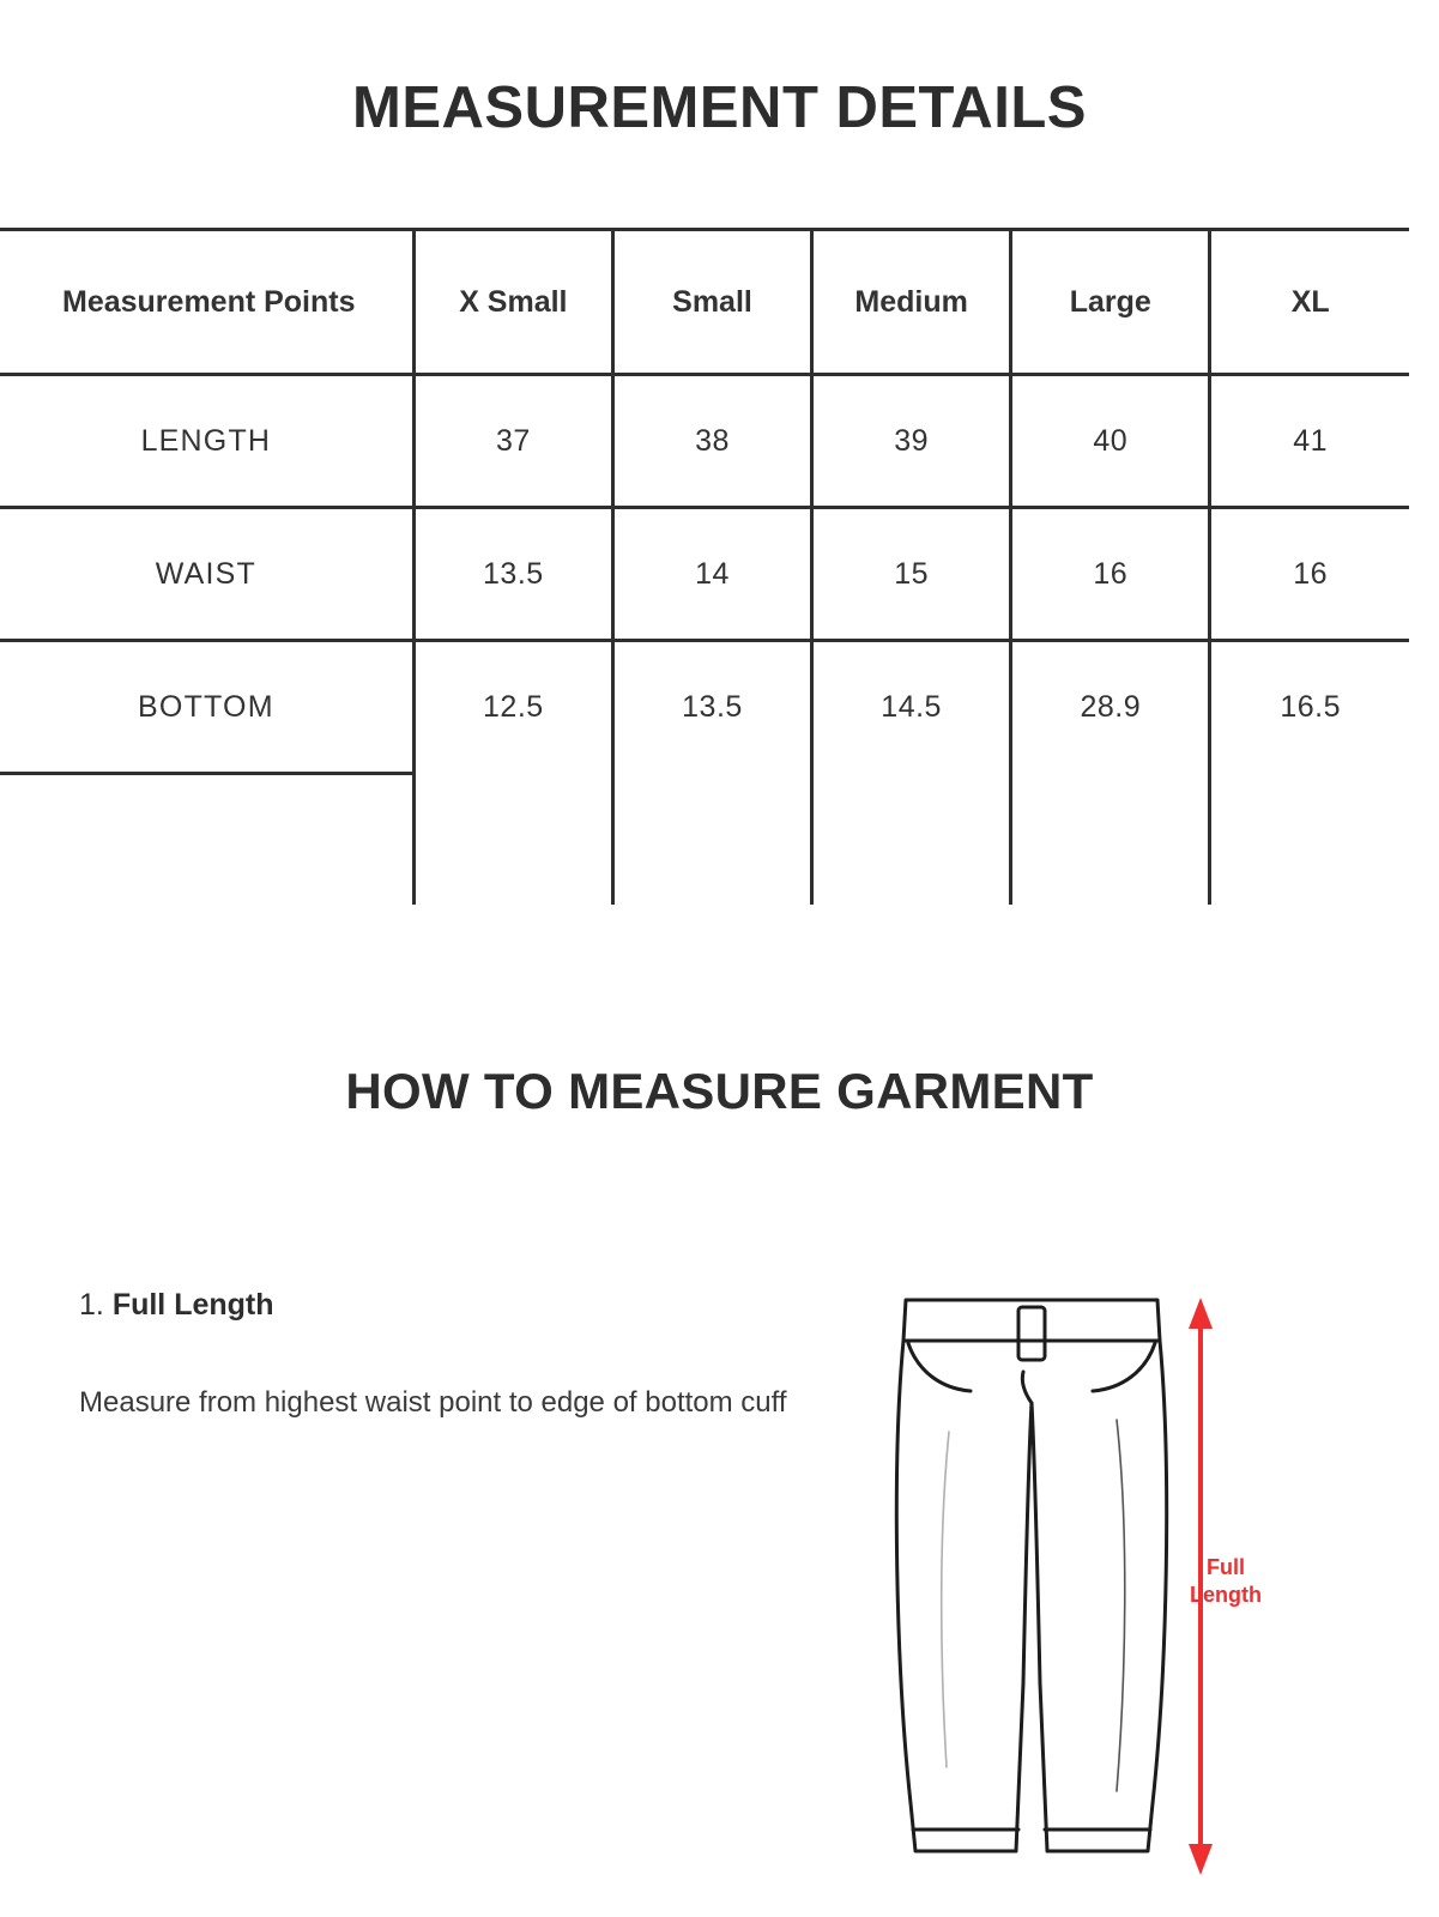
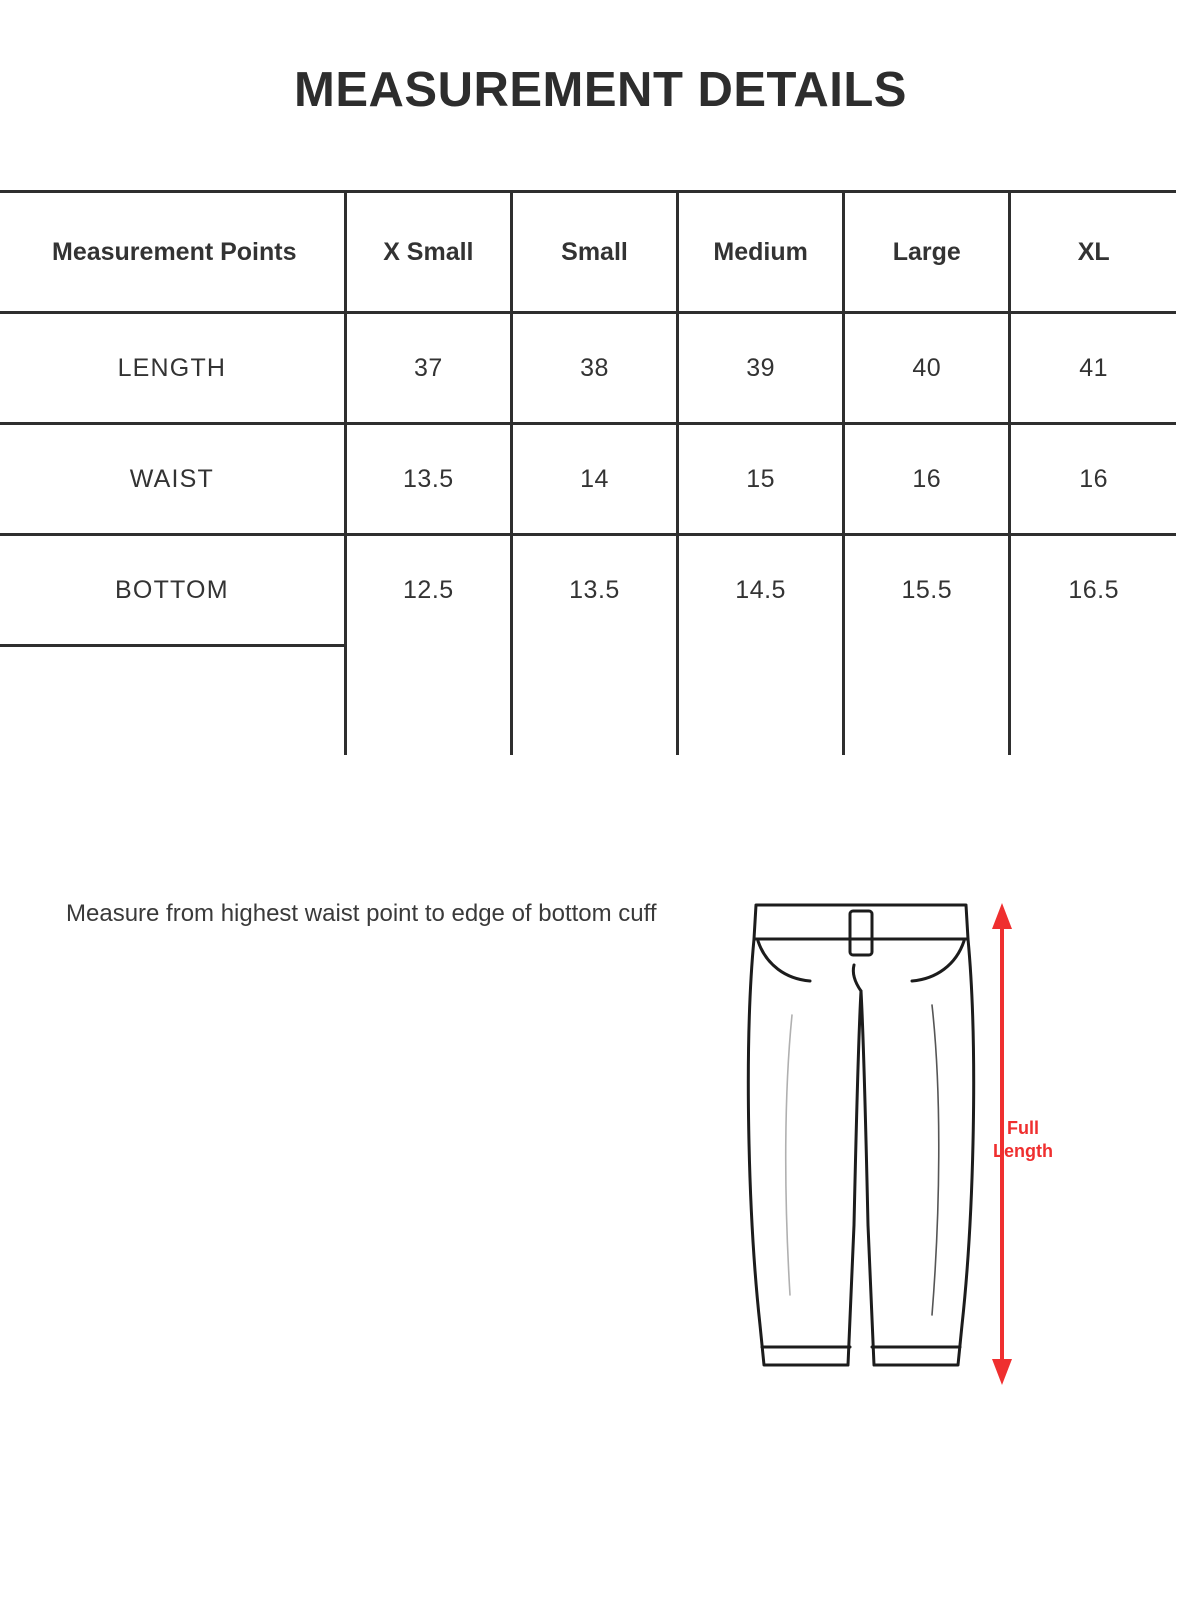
  MEASUREMENT DETAILS
  Measurement Points	X Small	Small	Medium	Large	XL
  LENGTH	37	38	39	40	41
  WAIST	13.5	14	15	16	16
- BOTTOM	12.5	13.5	14.5	28.9	16.5
+ BOTTOM	12.5	13.5	14.5	15.5	16.5
- HOW TO MEASURE GARMENT
- 1. Full Length
  Measure from highest waist point to edge of bottom cuff
  Full
  Length
